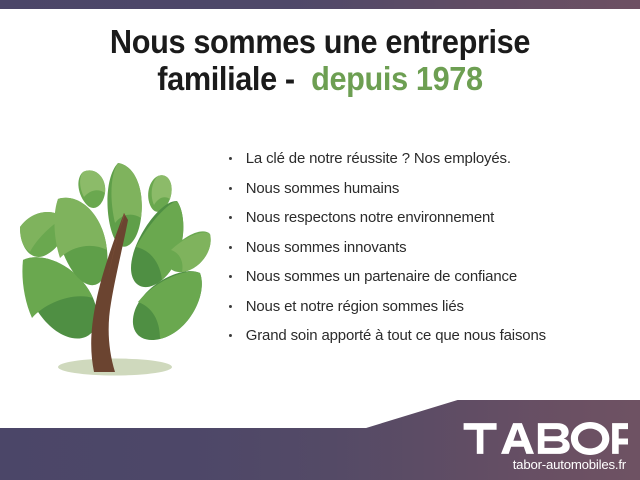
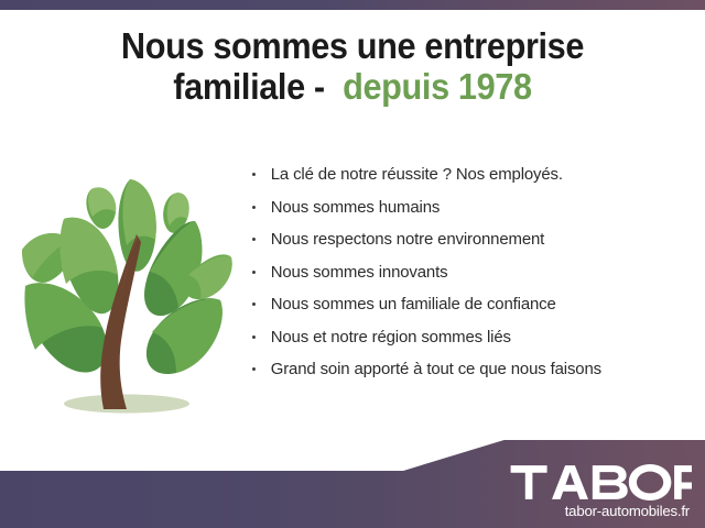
  Nous sommes une entreprise
  familiale - depuis 1978
  La clé de notre réussite ? Nos employés.
  Nous sommes humains
  Nous respectons notre environnement
  Nous sommes innovants
- Nous sommes un partenaire de confiance
+ Nous sommes un familiale de confiance
  Nous et notre région sommes liés
  Grand soin apporté à tout ce que nous faisons
  tabor-automobiles.fr
